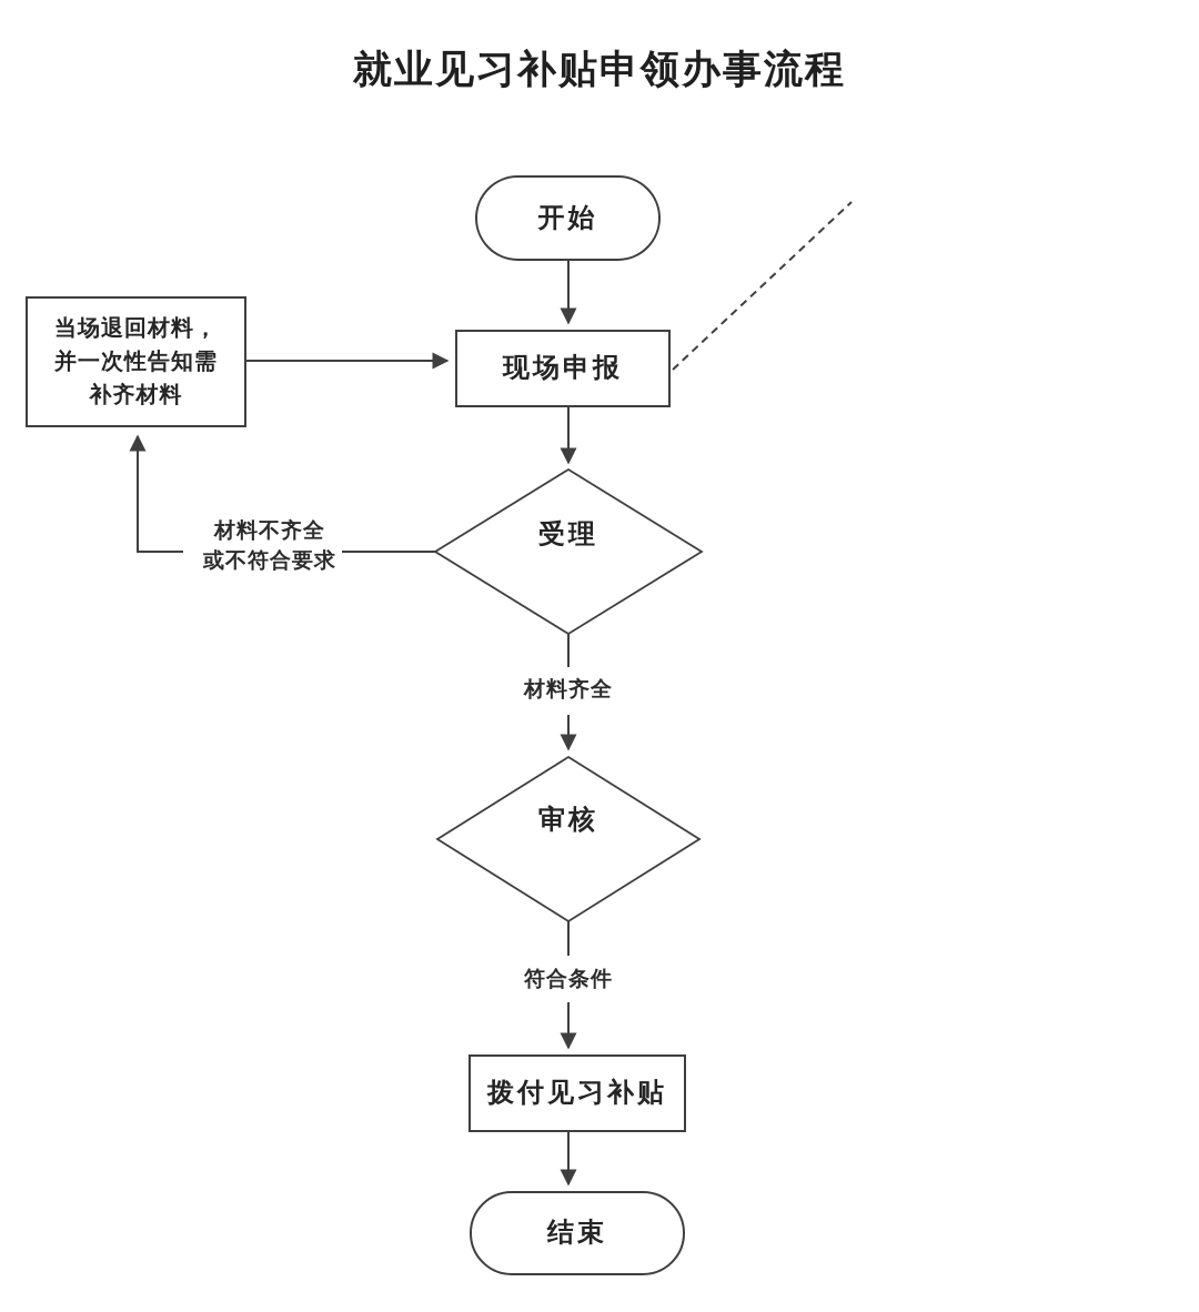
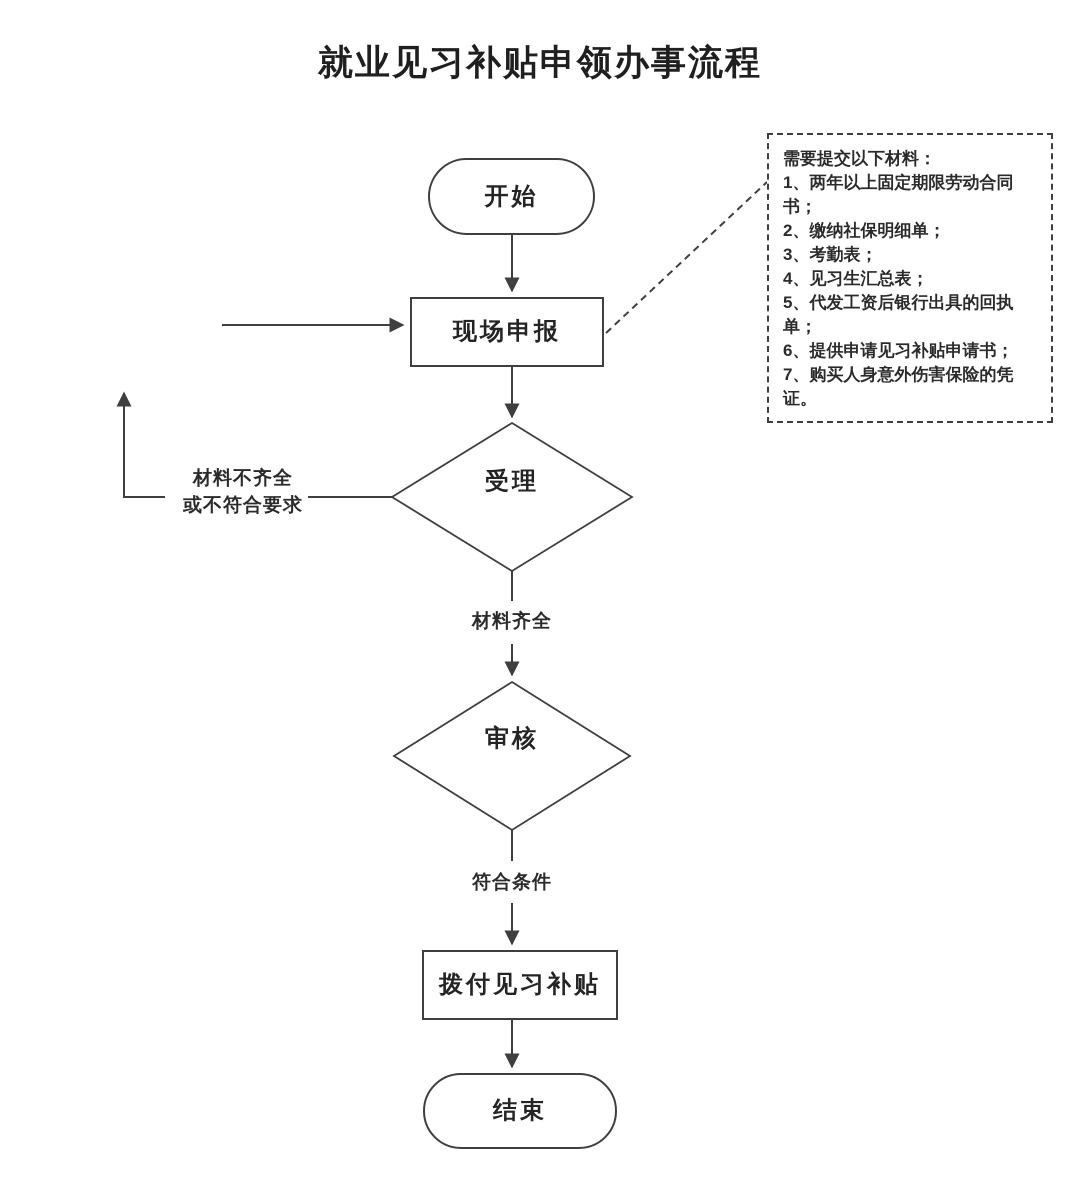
  就业见习补贴申领办事流程
  开始
  现场申报
- 当场退回材料，并一次性告知需补齐材料
  受理
  审核
  拨付见习补贴
  结束
  材料不齐全
  或不符合要求
  材料齐全
  符合条件
+ 需要提交以下材料：
+ 1、两年以上固定期限劳动合同书；
+ 2、缴纳社保明细单；
+ 3、考勤表；
+ 4、见习生汇总表；
+ 5、代发工资后银行出具的回执单；
+ 6、提供申请见习补贴申请书；
+ 7、购买人身意外伤害保险的凭证。
